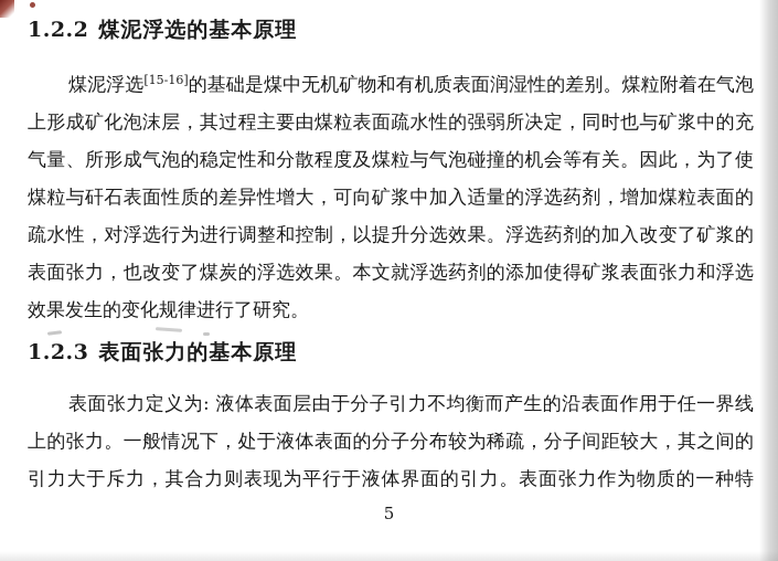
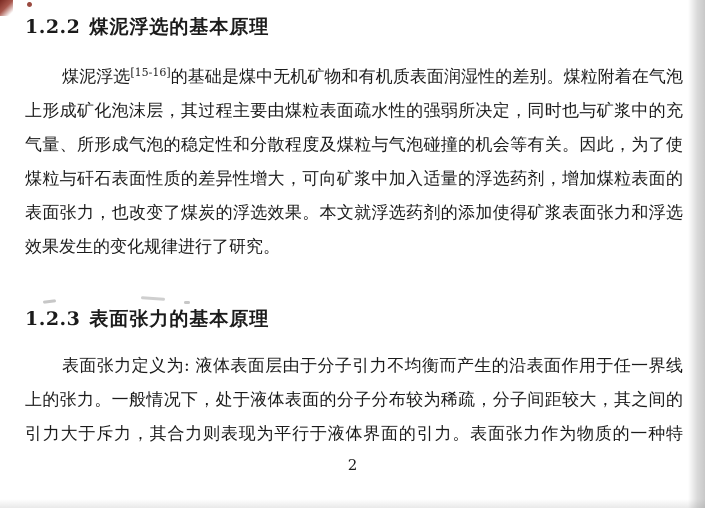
  1.2.2 煤泥浮选的基本原理
  煤泥浮选[15-16]的基础是煤中无机矿物和有机质表面润湿性的差别。煤粒附着在气泡
  上形成矿化泡沫层，其过程主要由煤粒表面疏水性的强弱所决定，同时也与矿浆中的充
  气量、所形成气泡的稳定性和分散程度及煤粒与气泡碰撞的机会等有关。因此，为了使
  煤粒与矸石表面性质的差异性增大，可向矿浆中加入适量的浮选药剂，增加煤粒表面的
- 疏水性，对浮选行为进行调整和控制，以提升分选效果。浮选药剂的加入改变了矿浆的
  表面张力，也改变了煤炭的浮选效果。本文就浮选药剂的添加使得矿浆表面张力和浮选
  效果发生的变化规律进行了研究。
  1.2.3 表面张力的基本原理
  表面张力定义为: 液体表面层由于分子引力不均衡而产生的沿表面作用于任一界线
  上的张力。一般情况下，处于液体表面的分子分布较为稀疏，分子间距较大，其之间的
  引力大于斥力，其合力则表现为平行于液体界面的引力。表面张力作为物质的一种特
- 5
+ 2
